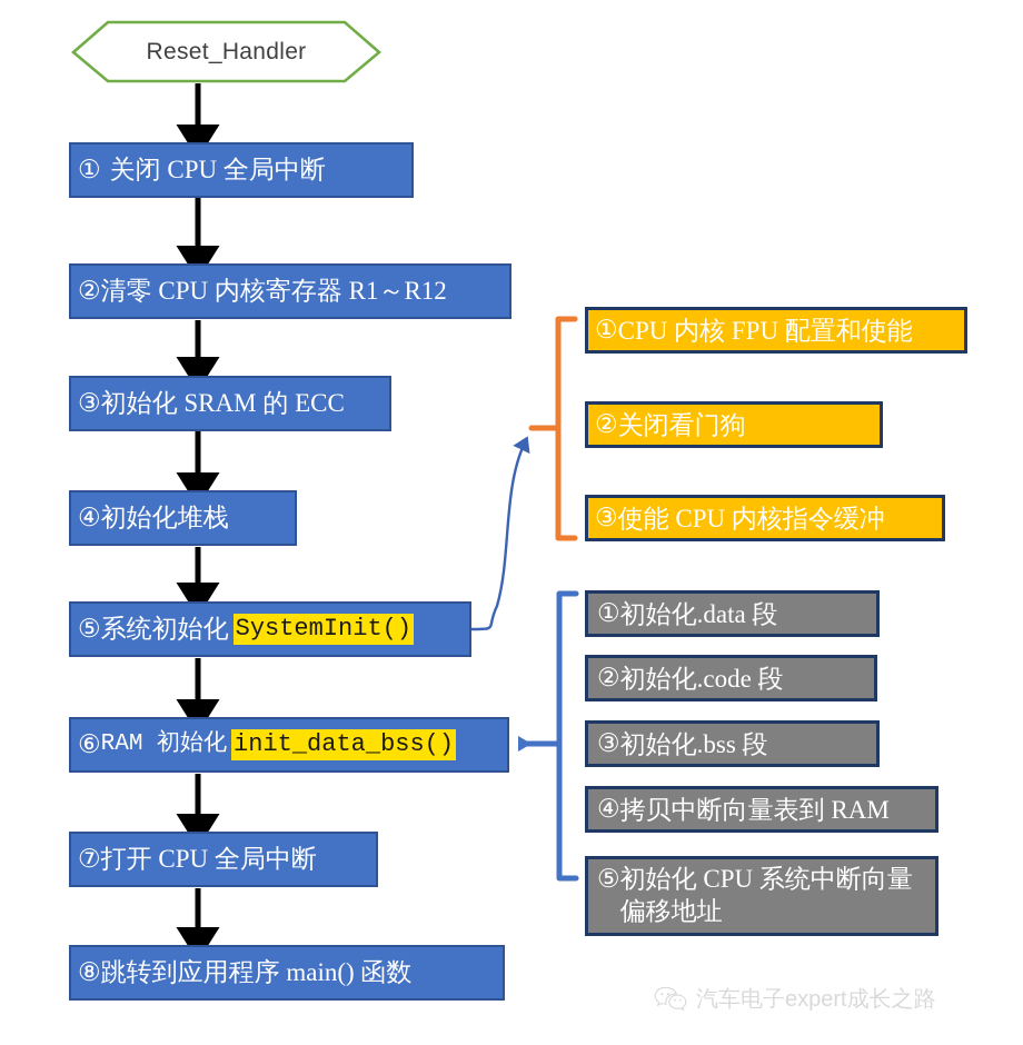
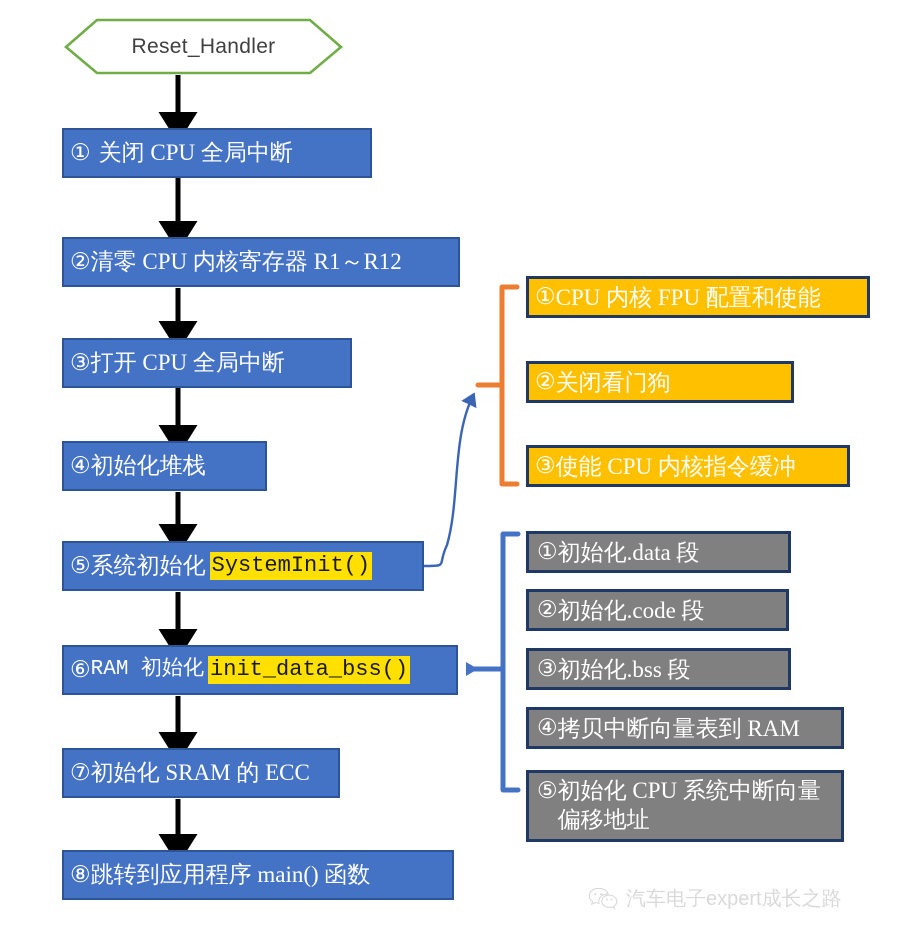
  Reset_Handler
  ①
  关闭 CPU 全局中断
  ②
  清零 CPU 内核寄存器 R1～R12
  ③
- 初始化 SRAM 的 ECC
+ 打开 CPU 全局中断
  ④
  初始化堆栈
  ⑤
  系统初始化
  SystemInit()
  ⑥
  RAM 初始化
  init_data_bss()
  ⑦
- 打开 CPU 全局中断
+ 初始化 SRAM 的 ECC
  ⑧
  跳转到应用程序 main() 函数
  ①
  CPU 内核 FPU 配置和使能
  ②
  关闭看门狗
  ③
  使能 CPU 内核指令缓冲
  ①
  初始化.data 段
  ②
  初始化.code 段
  ③
  初始化.bss 段
  ④
  拷贝中断向量表到 RAM
  ⑤
  初始化 CPU 系统中断向量偏移地址
  汽车电子expert成长之路
